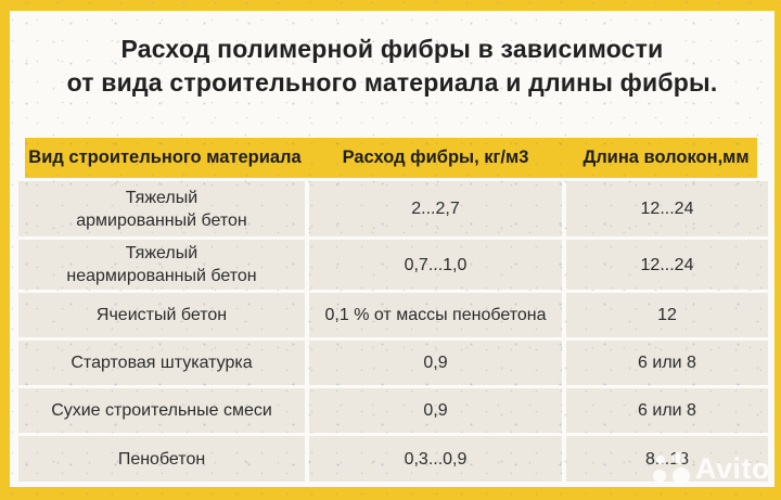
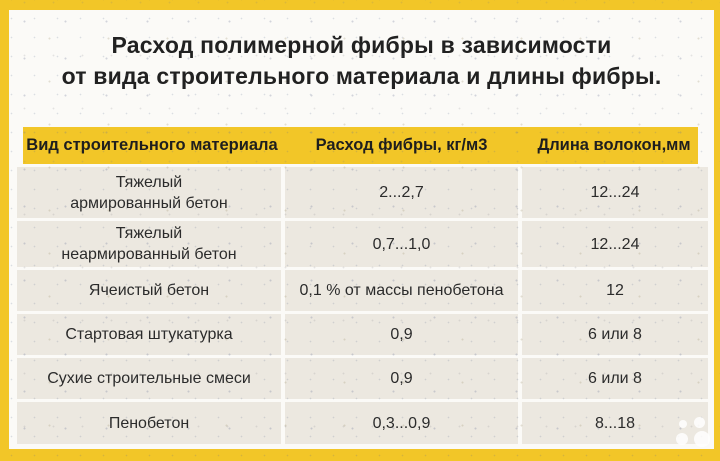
- Avito
